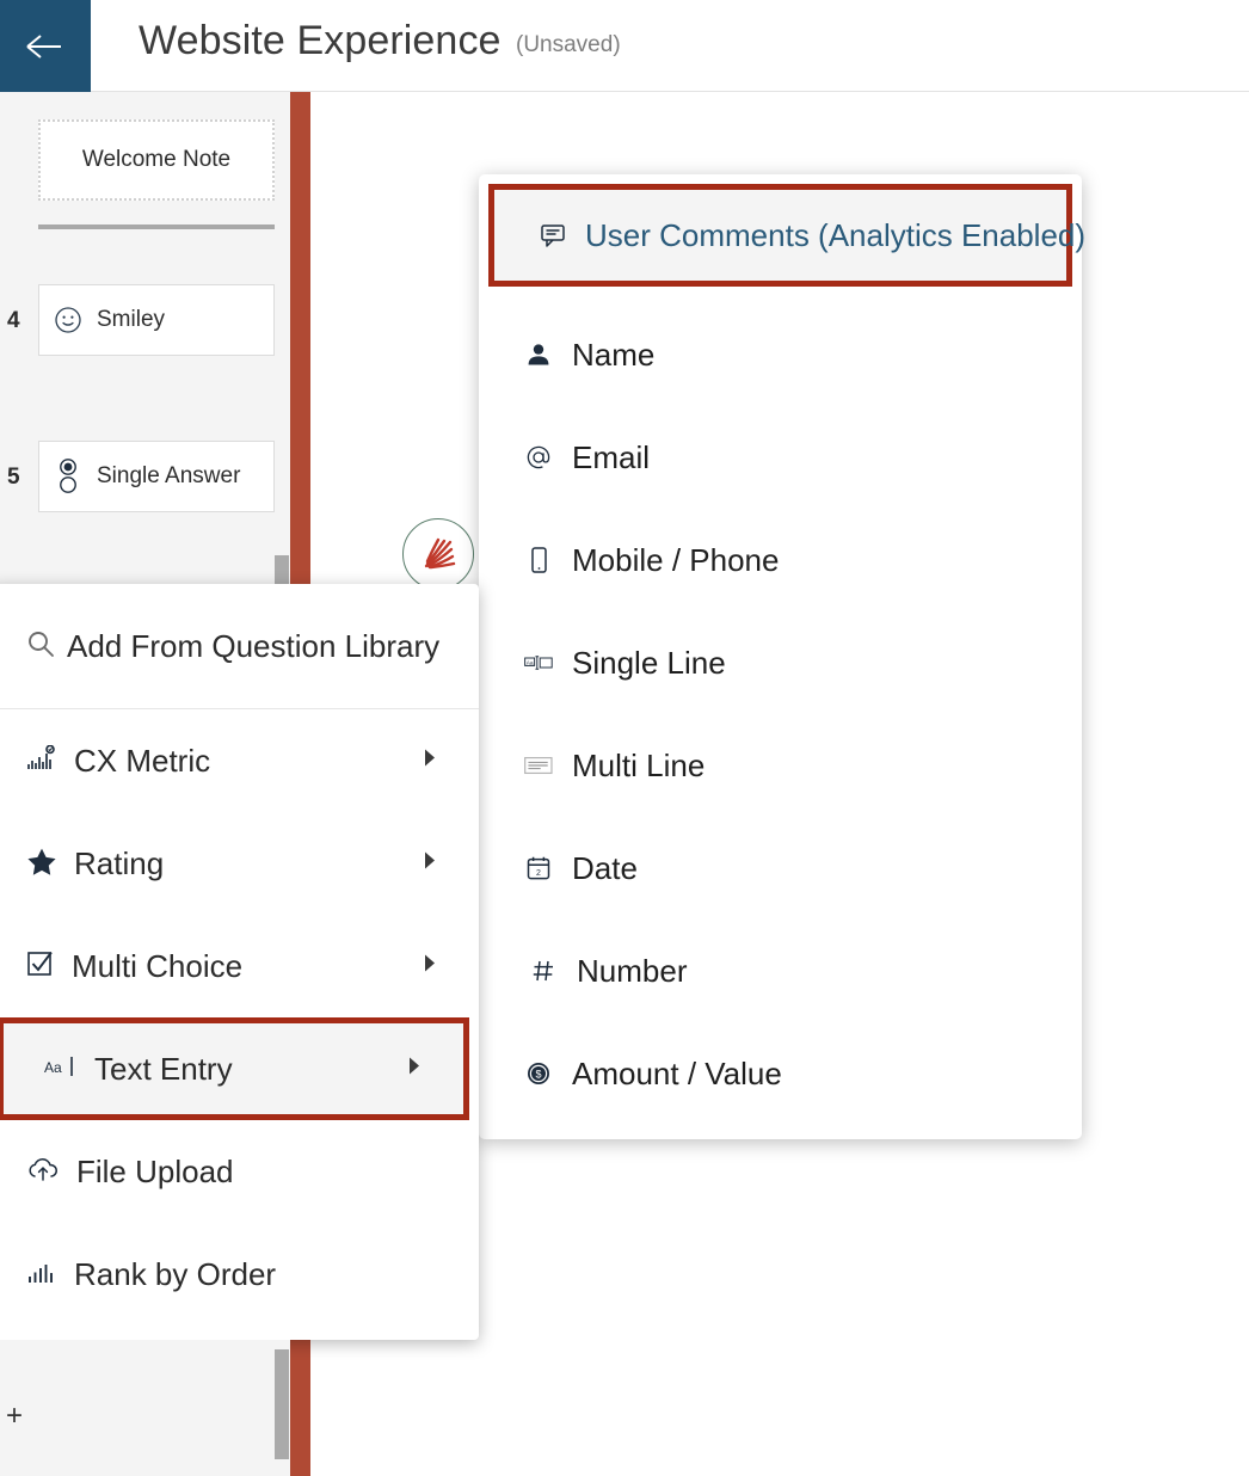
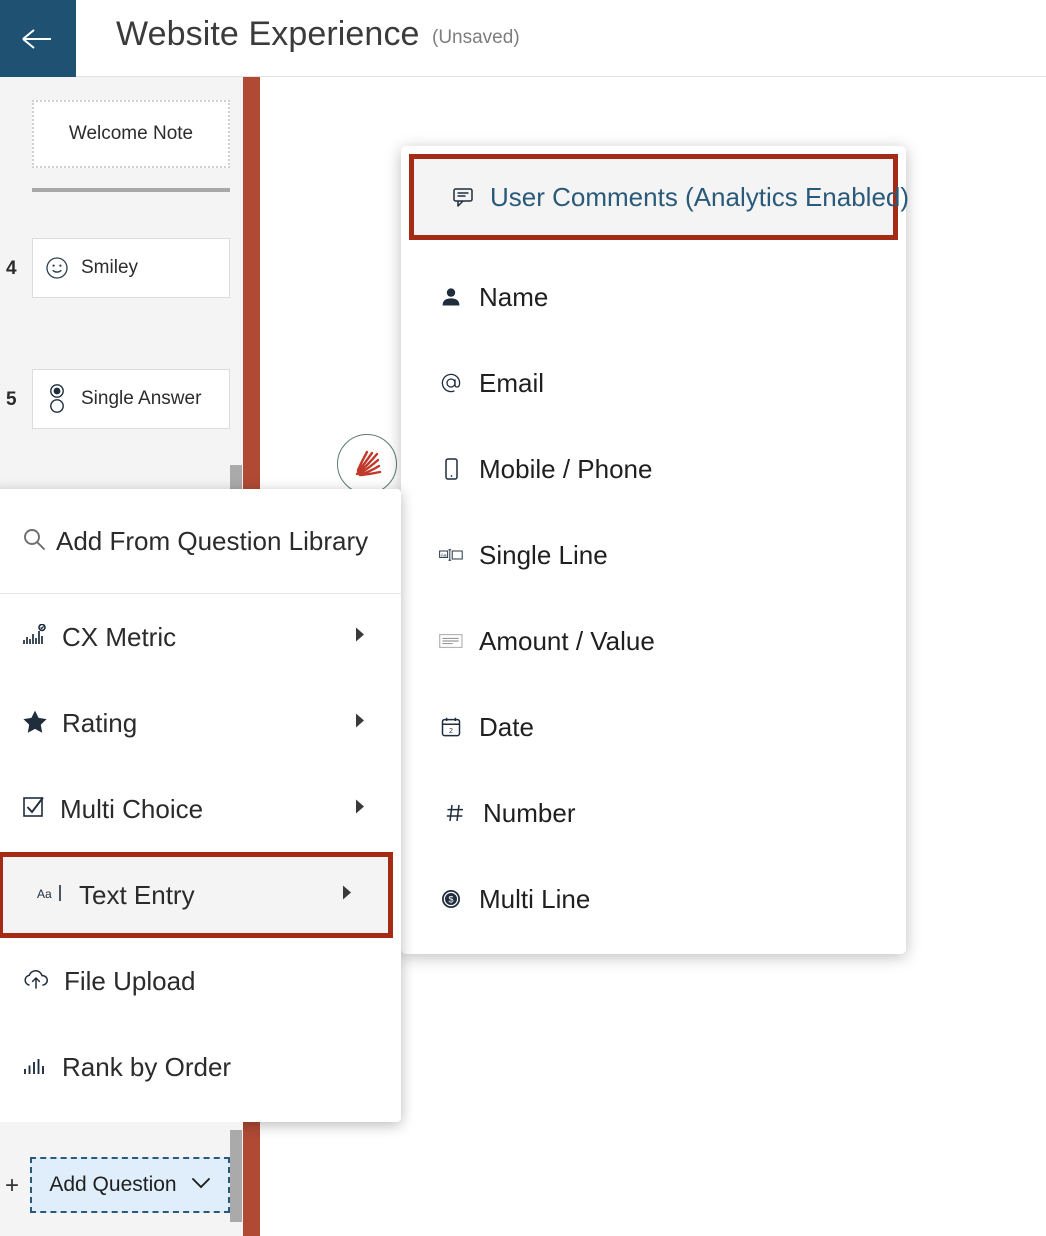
  Website Experience
  (Unsaved)
  Welcome Note
  4
  Smiley
  5
  Single Answer
  User Comments (Analytics Enabled)
  Name
  Email
  Mobile / Phone
  Single Line
- Multi Line
+ Amount / Value
  Date
  Number
  $
- Amount / Value
+ Multi Line
  Add From Question Library
  CX Metric
  Rating
  Multi Choice
  Aa
  Text Entry
  File Upload
  Rank by Order
  +
+ Add Question
